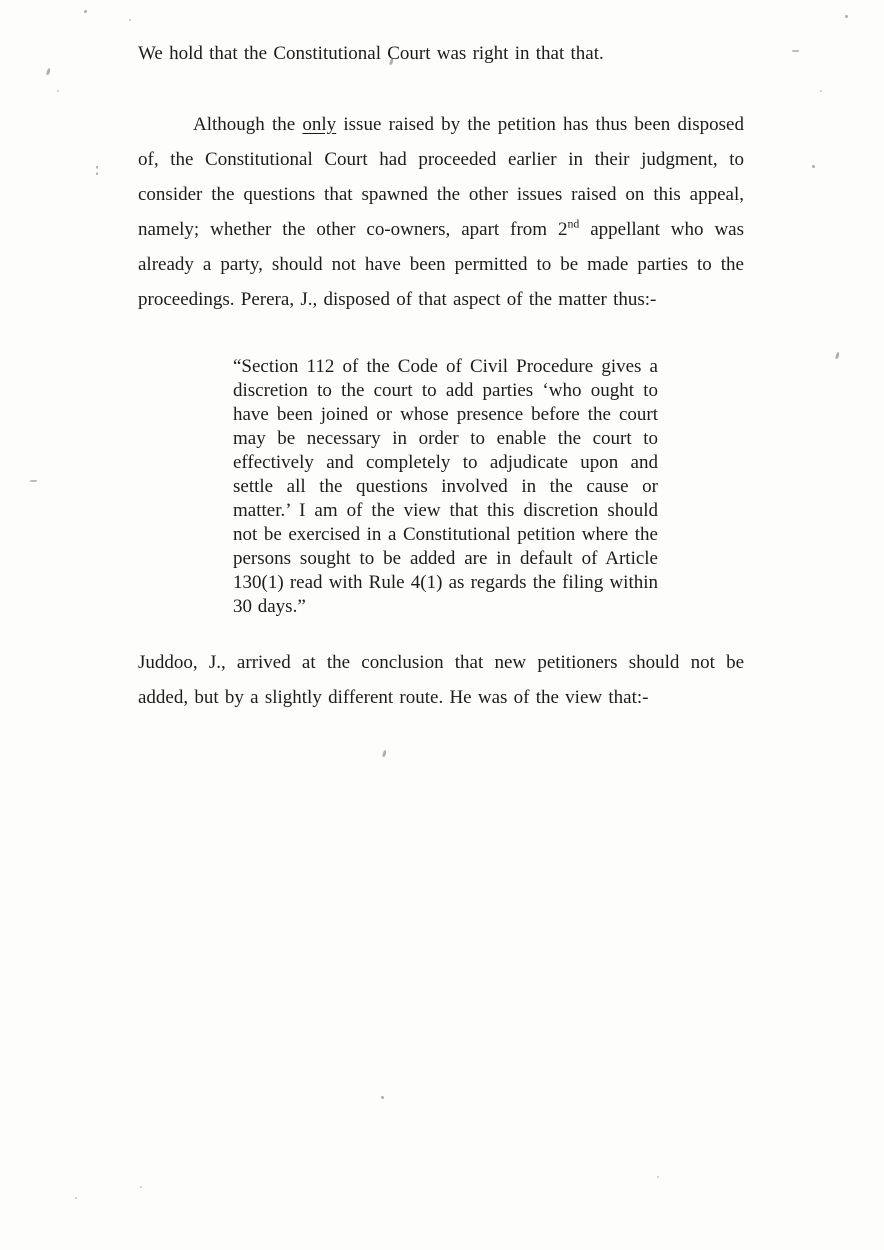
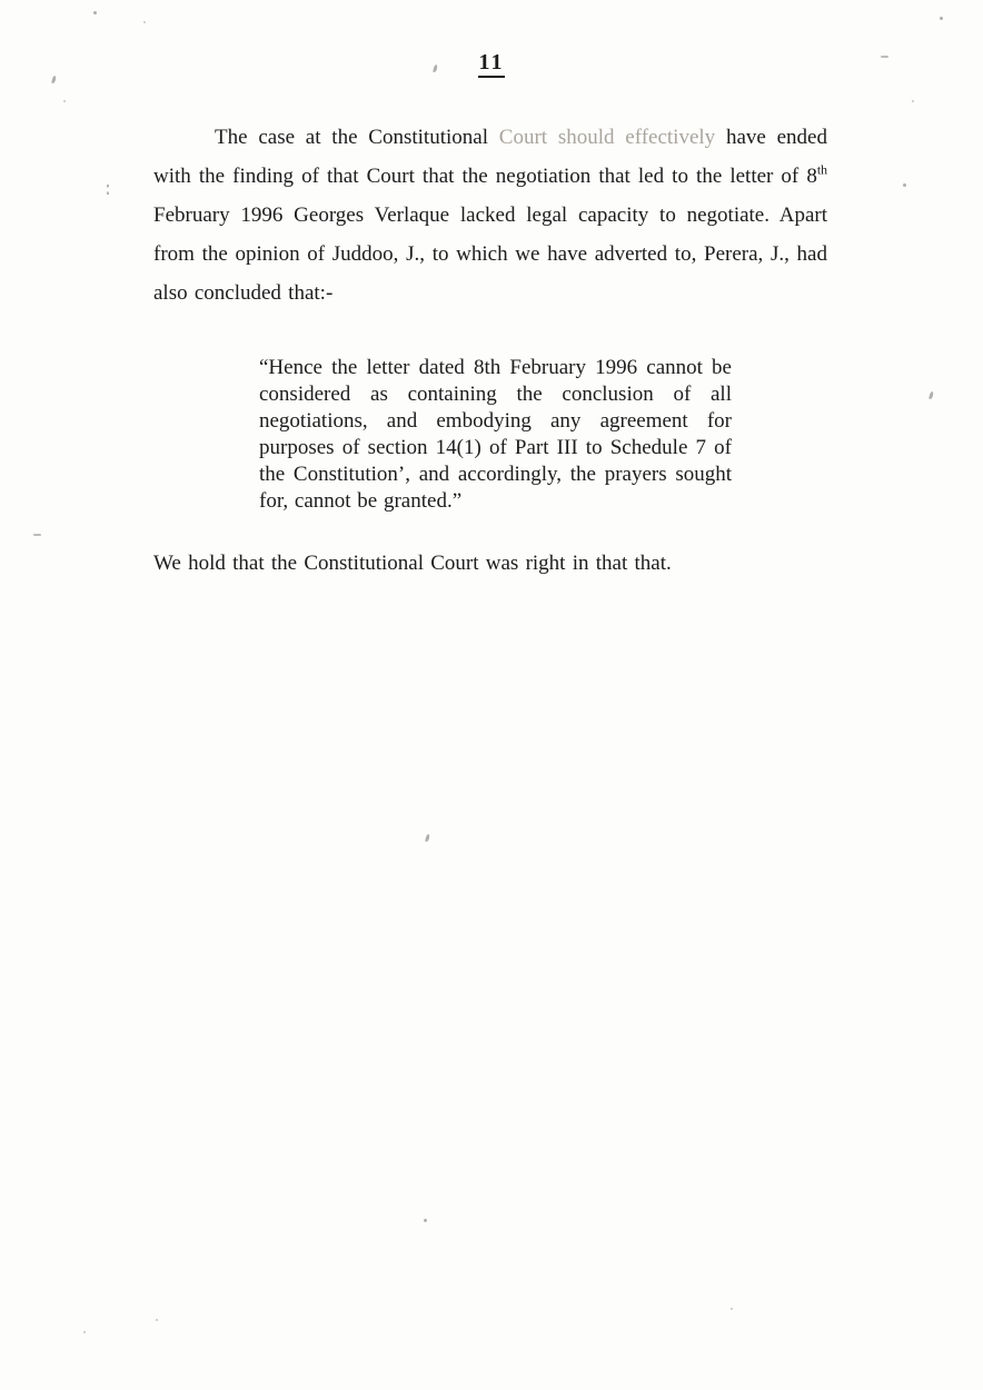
+ 11
+ The case at the Constitutional Court should effectively have ended with the finding of that Court that the negotiation that led to the letter of 8th February 1996 Georges Verlaque lacked legal capacity to negotiate. Apart from the opinion of Juddoo, J., to which we have adverted to, Perera, J., had also concluded that:-
+ “Hence the letter dated 8th February 1996 cannot be considered as containing the conclusion of all negotiations, and embodying any agreement for purposes of section 14(1) of Part III to Schedule 7 of the Constitution’, and accordingly, the prayers sought for, cannot be granted.”
  We hold that the Constitutional Court was right in that that.
- Although the only issue raised by the petition has thus been disposed of, the Constitutional Court had proceeded earlier in their judgment, to consider the questions that spawned the other issues raised on this appeal, namely; whether the other co-owners, apart from 2nd appellant who was already a party, should not have been permitted to be made parties to the proceedings. Perera, J., disposed of that aspect of the matter thus:-
- “Section 112 of the Code of Civil Procedure gives a discretion to the court to add parties ‘who ought to have been joined or whose presence before the court may be necessary in order to enable the court to effectively and completely to adjudicate upon and settle all the questions involved in the cause or matter.’ I am of the view that this discretion should not be exercised in a Constitutional petition where the persons sought to be added are in default of Article 130(1) read with Rule 4(1) as regards the filing within 30 days.”
- Juddoo, J., arrived at the conclusion that new petitioners should not be added, but by a slightly different route. He was of the view that:-
